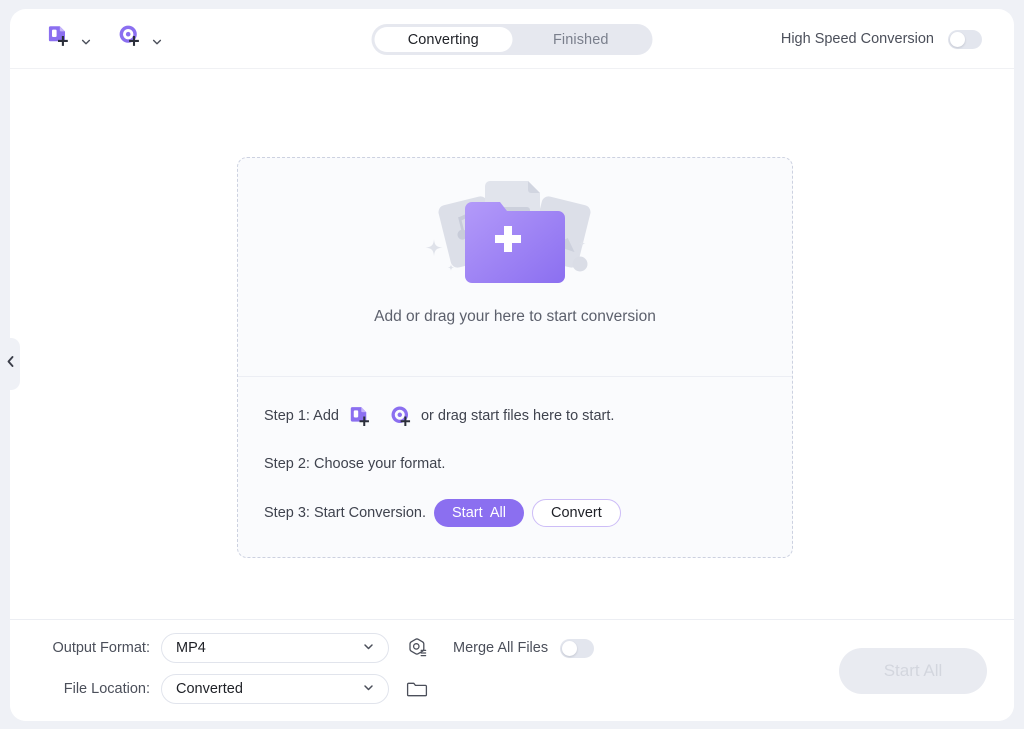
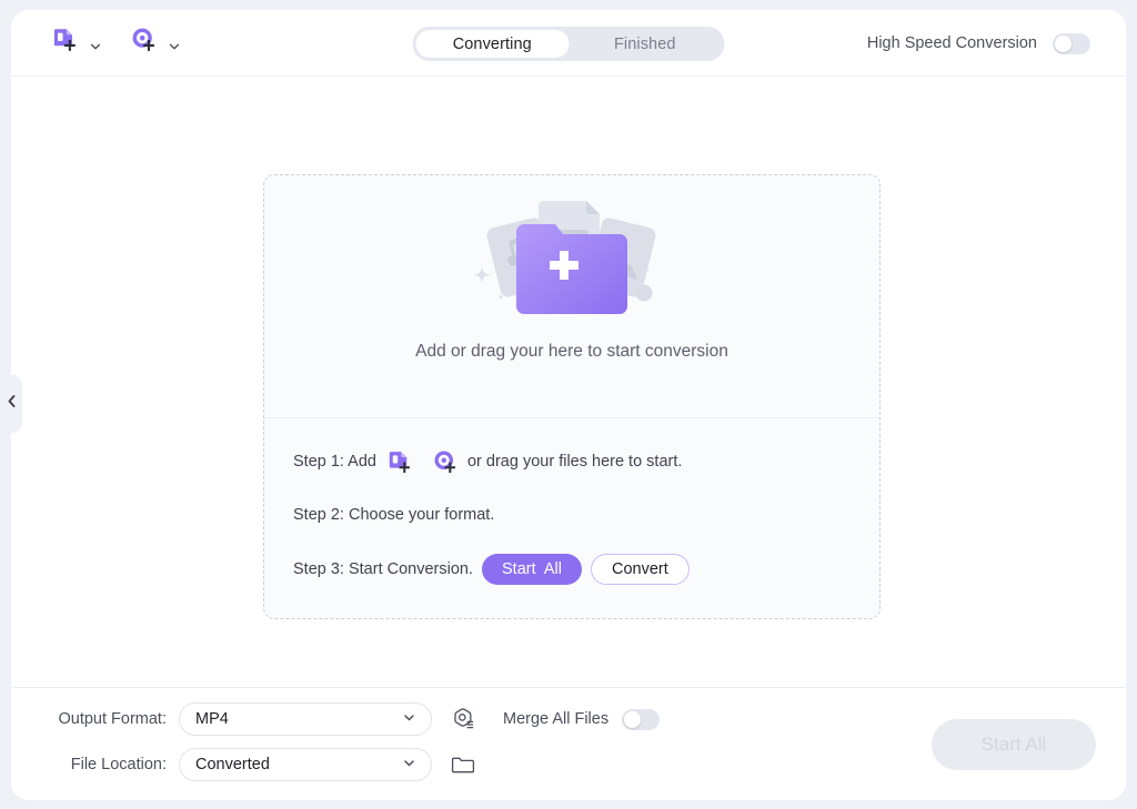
  Converting
  Finished
  High Speed Conversion
  Add or drag your here to start conversion
  Step 1: Add
- or drag start files here to start.
+ or drag your files here to start.
  Step 2: Choose your format.
  Step 3: Start Conversion.
  Start All
  Convert
  Output Format:
  MP4
  File Location:
  Converted
  Merge All Files
